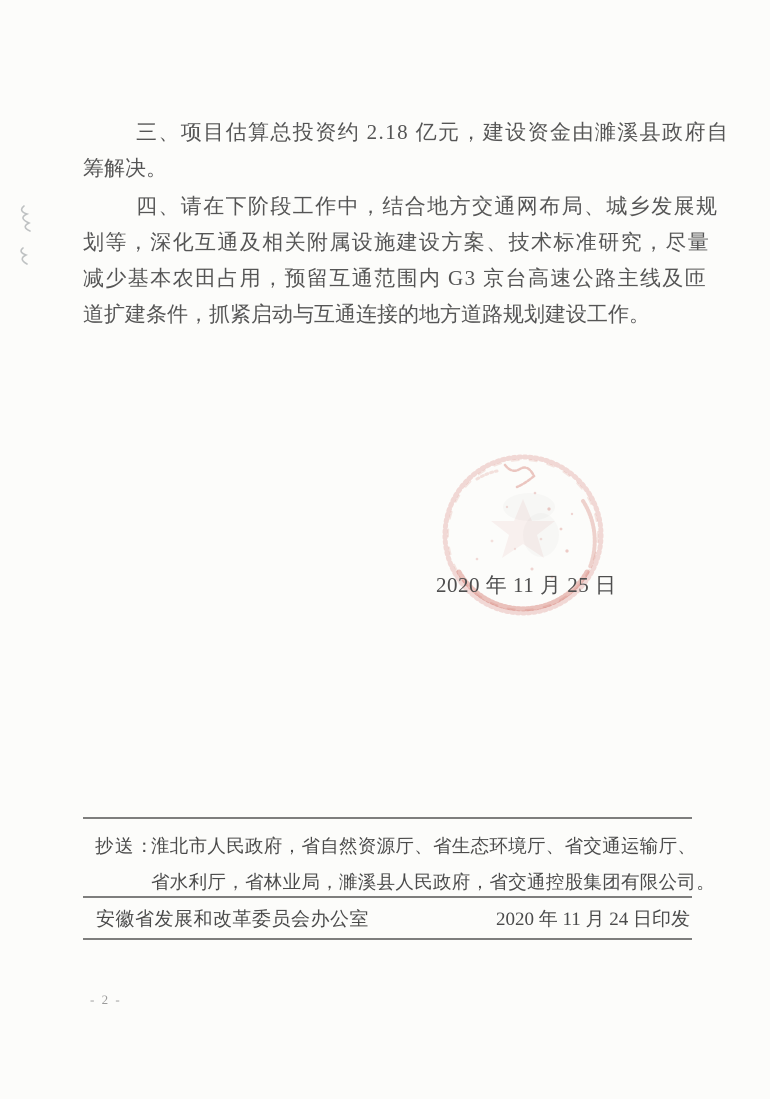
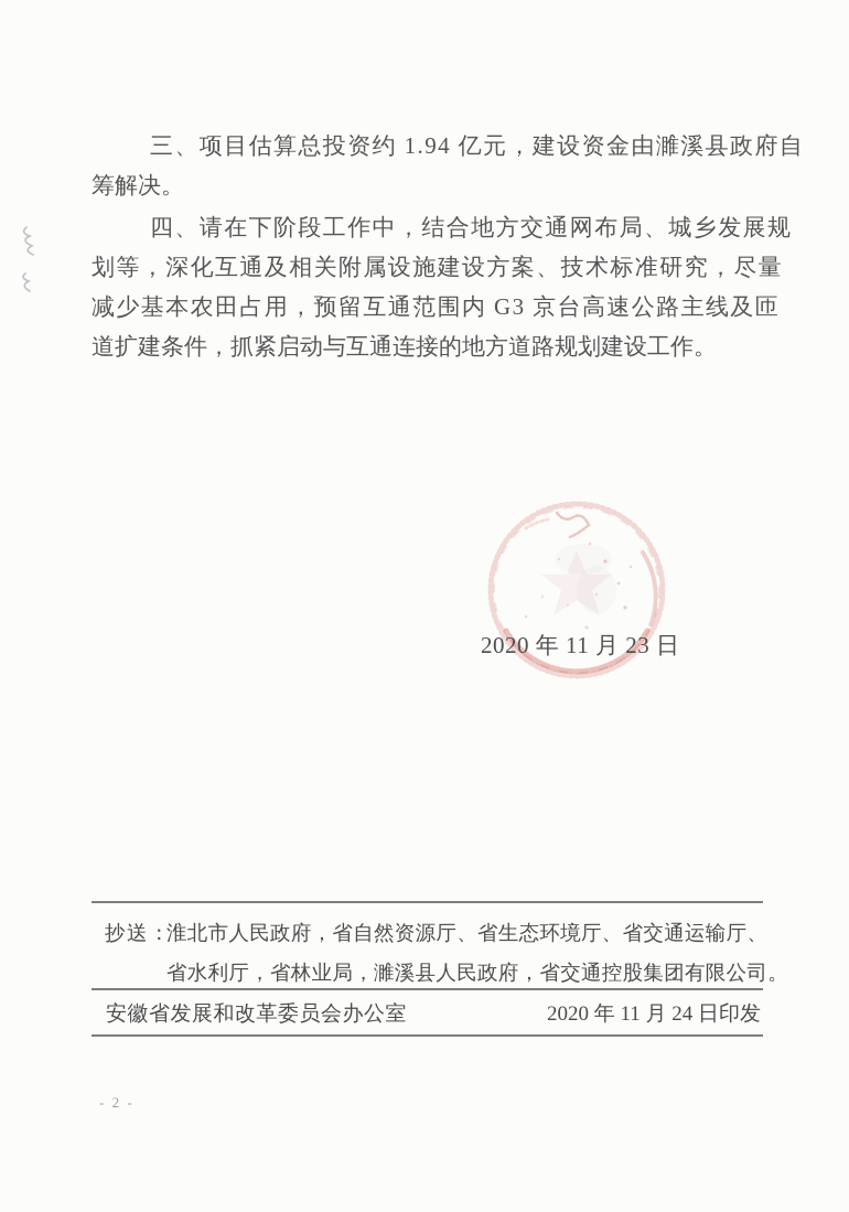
- 三、项目估算总投资约 2.18 亿元，建设资金由濉溪县政府自
+ 三、项目估算总投资约 1.94 亿元，建设资金由濉溪县政府自
  筹解决。
  四、请在下阶段工作中，结合地方交通网布局、城乡发展规
  划等，深化互通及相关附属设施建设方案、技术标准研究，尽量
  减少基本农田占用，预留互通范围内 G3 京台高速公路主线及匝
  道扩建条件，抓紧启动与互通连接的地方道路规划建设工作。
- 2020 年 11 月 25 日
+ 2020 年 11 月 23 日
  抄送：
  淮北市人民政府，省自然资源厅、省生态环境厅、省交通运输厅、
  省水利厅，省林业局，濉溪县人民政府，省交通控股集团有限公司。
  安徽省发展和改革委员会办公室
  2020 年 11 月 24 日印发
  - 2 -
